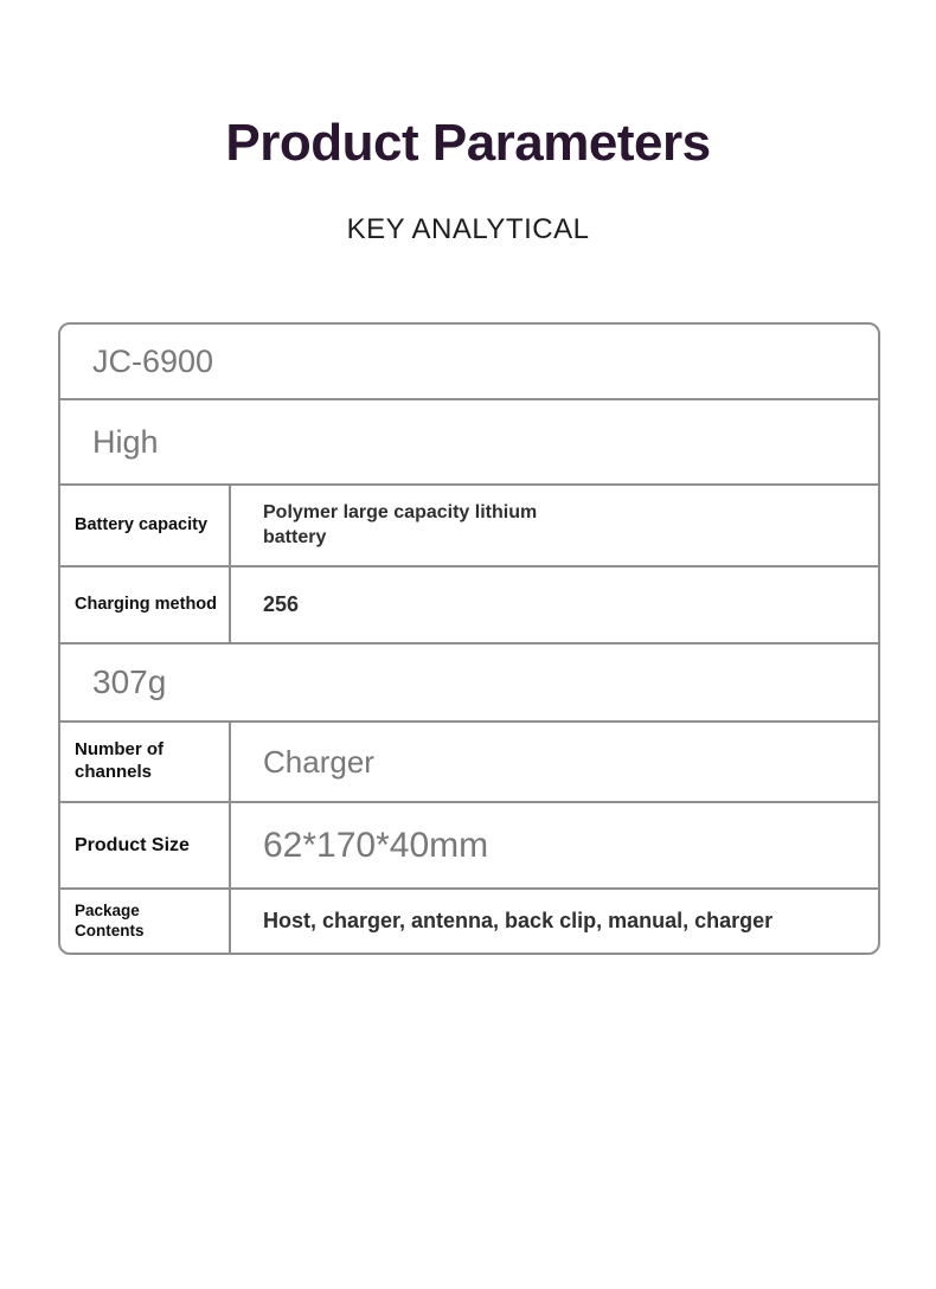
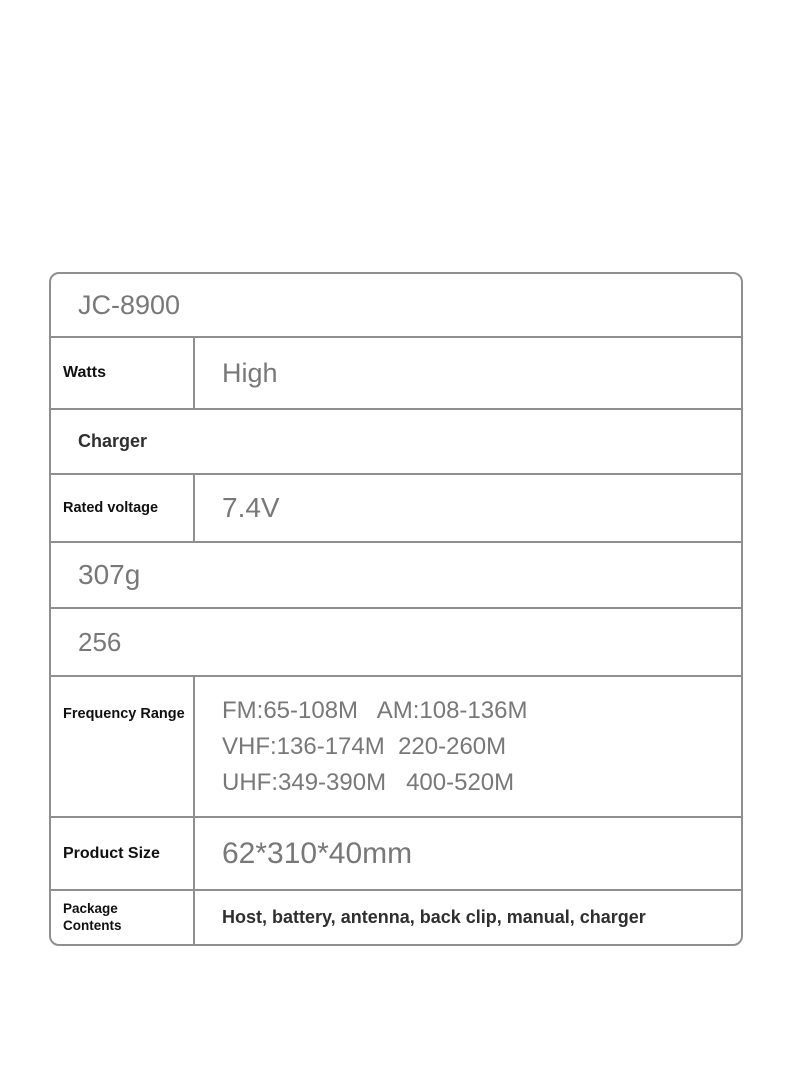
- Product Parameters
- KEY ANALYTICAL
- JC-6900
+ JC-8900
+ Watts
  High
- Battery capacity
- Polymer large capacity lithium
- battery
- Charging method
- 256
+ Charger
+ Rated voltage
+ 7.4V
  307g
- Number of
- channels
- Charger
+ 256
+ Frequency Range
+ FM:65-108M AM:108-136M
+ VHF:136-174M 220-260M
+ UHF:349-390M 400-520M
  Product Size
- 62*170*40mm
+ 62*310*40mm
  Package
  Contents
- Host, charger, antenna, back clip, manual, charger
+ Host, battery, antenna, back clip, manual, charger
